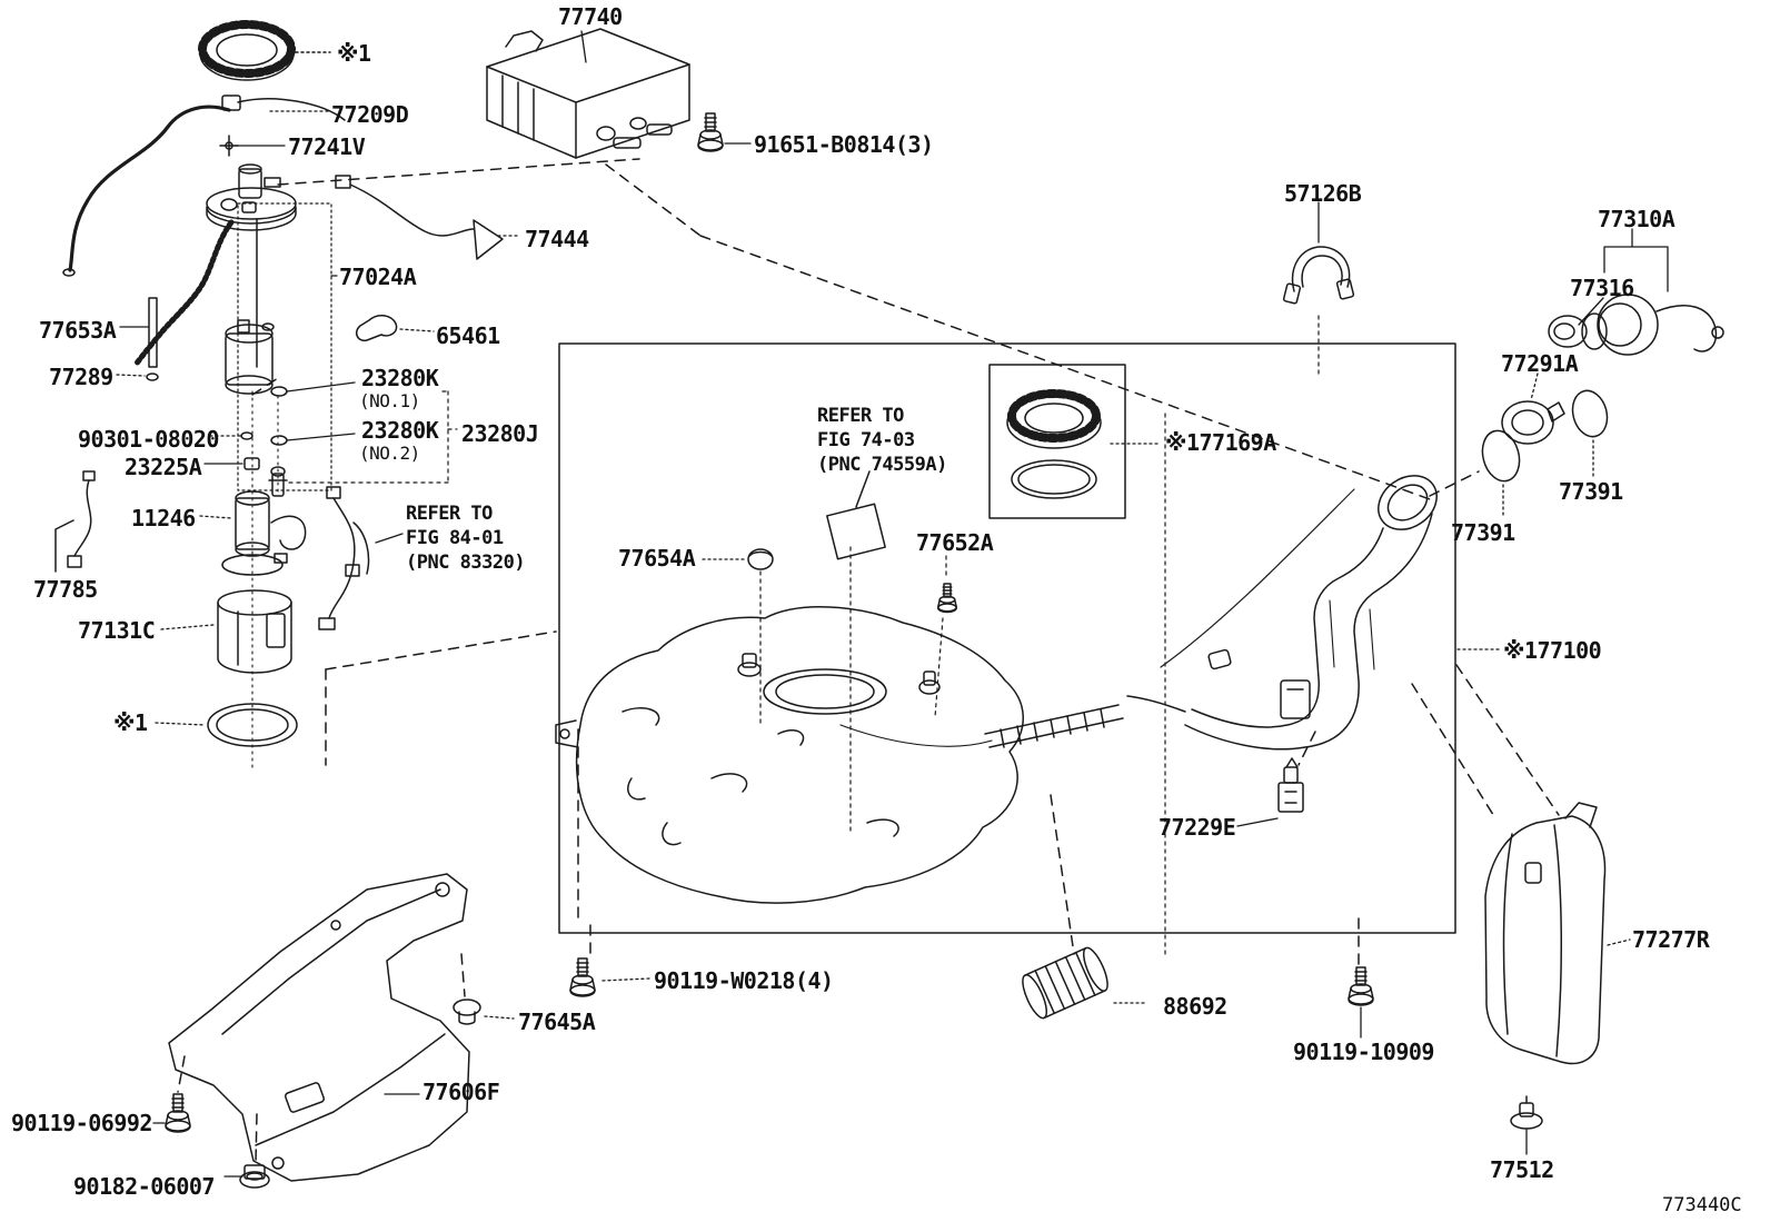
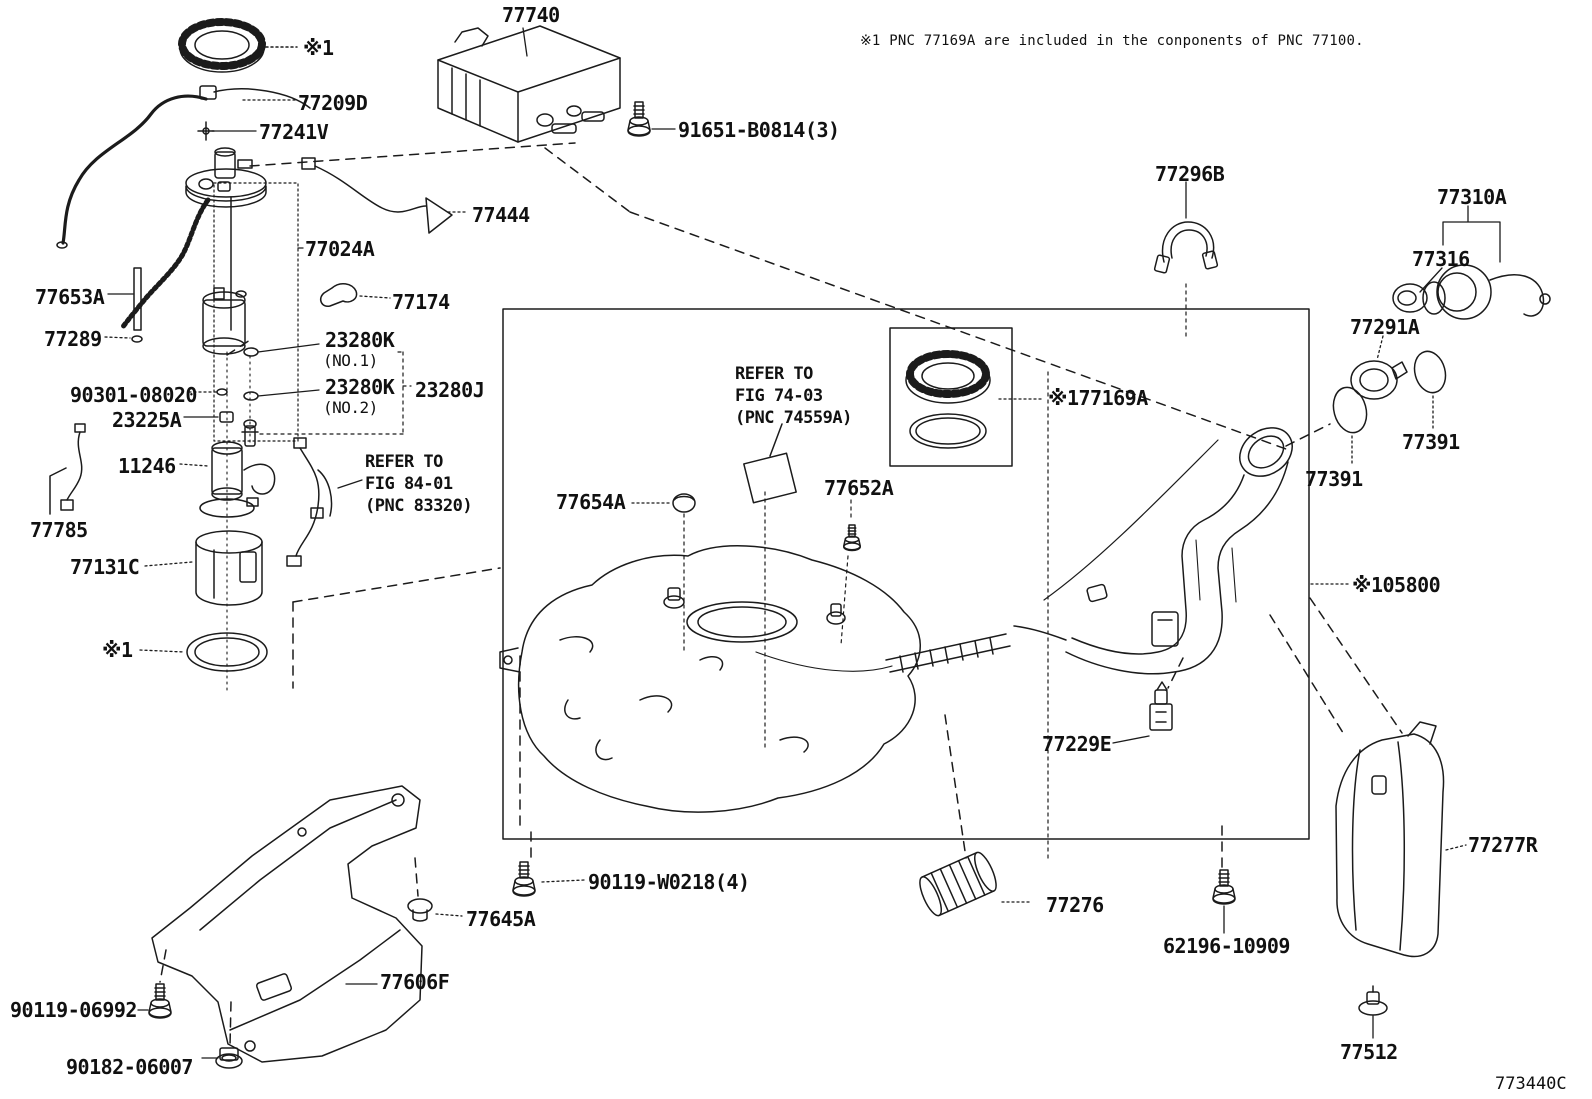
+ ※1 PNC 77169A are included in the conponents of PNC 77100.
  ※1
  77740
  77209D
  77241V
  91651-B0814(3)
  77444
  77024A
  77653A
- 65461
+ 77174
  77289
  23280K
  (NO.1)
  23280K
  (NO.2)
  23280J
  90301-08020
  23225A
  11246
  REFER TO
  FIG 84-01
  (PNC 83320)
  77785
  77131C
  ※1
  REFER TO
  FIG 74-03
  (PNC 74559A)
  ※177169A
  77654A
  77652A
- 57126B
+ 77296B
  77310A
  77316
  77291A
  77391
  77391
- ※177100
+ ※105800
  77229E
- 88692
+ 77276
  90119-W0218(4)
  77645A
  77606F
  90119-06992
  90182-06007
- 90119-10909
+ 62196-10909
  77277R
  77512
  773440C
